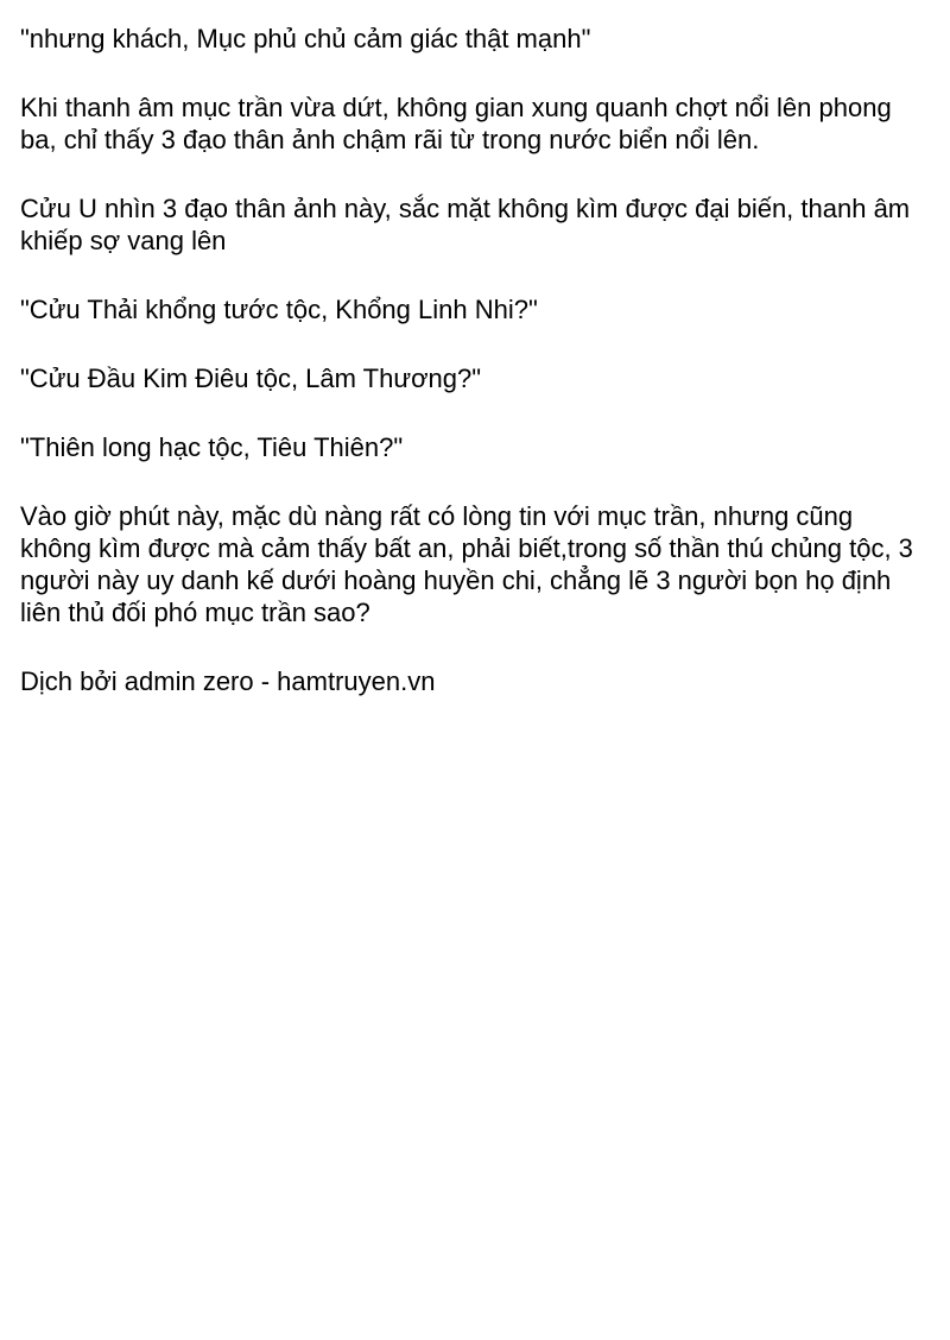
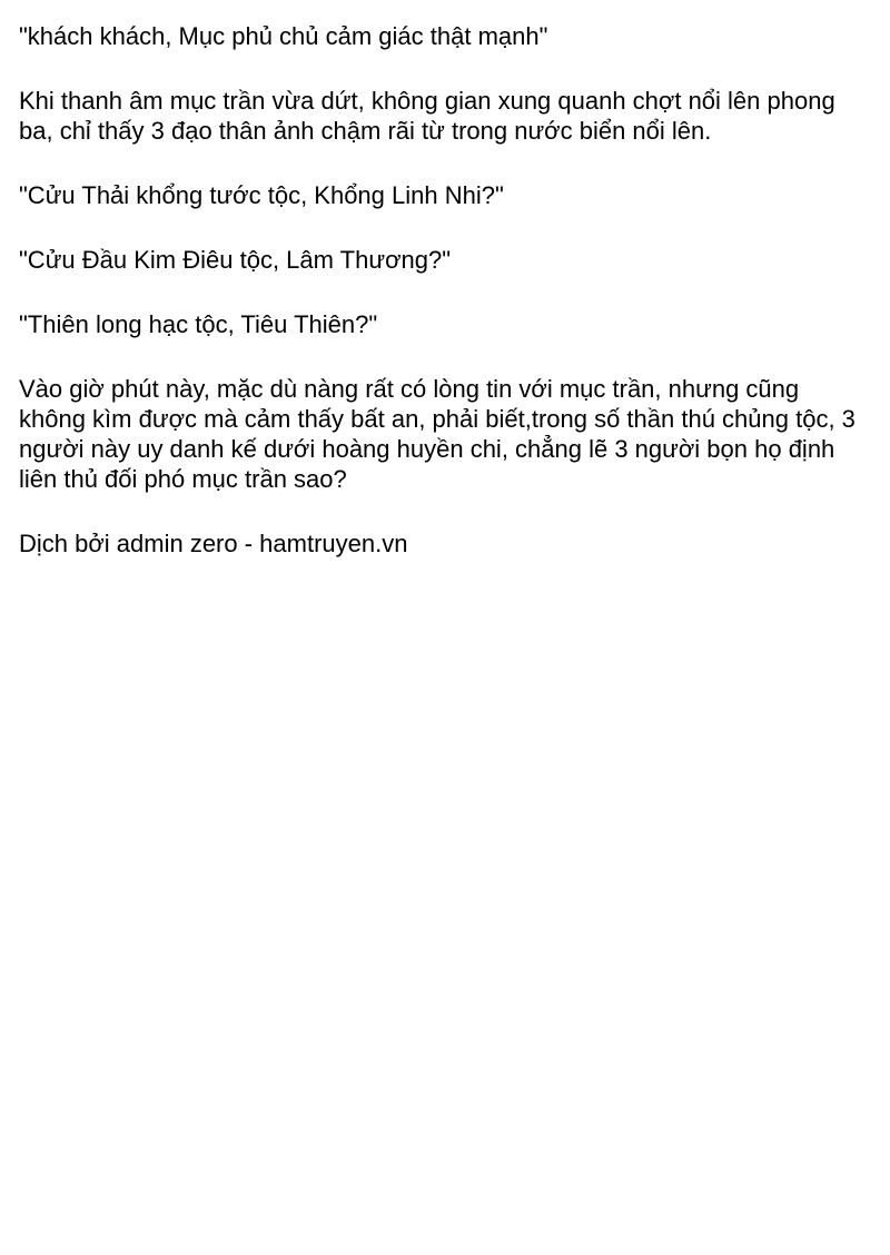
- "nhưng khách, Mục phủ chủ cảm giác thật mạnh"
+ "khách khách, Mục phủ chủ cảm giác thật mạnh"
  Khi thanh âm mục trần vừa dứt, không gian xung quanh chợt nổi lên phong ba, chỉ thấy 3 đạo thân ảnh chậm rãi từ trong nước biển nổi lên.
- Cửu U nhìn 3 đạo thân ảnh này, sắc mặt không kìm được đại biến, thanh âm khiếp sợ vang lên
  "Cửu Thải khổng tước tộc, Khổng Linh Nhi?"
  "Cửu Đầu Kim Điêu tộc, Lâm Thương?"
  "Thiên long hạc tộc, Tiêu Thiên?"
  Vào giờ phút này, mặc dù nàng rất có lòng tin với mục trần, nhưng cũng không kìm được mà cảm thấy bất an, phải biết,trong số thần thú chủng tộc, 3 người này uy danh kế dưới hoàng huyền chi, chẳng lẽ 3 người bọn họ định liên thủ đối phó mục trần sao?
  Dịch bởi admin zero - hamtruyen.vn
